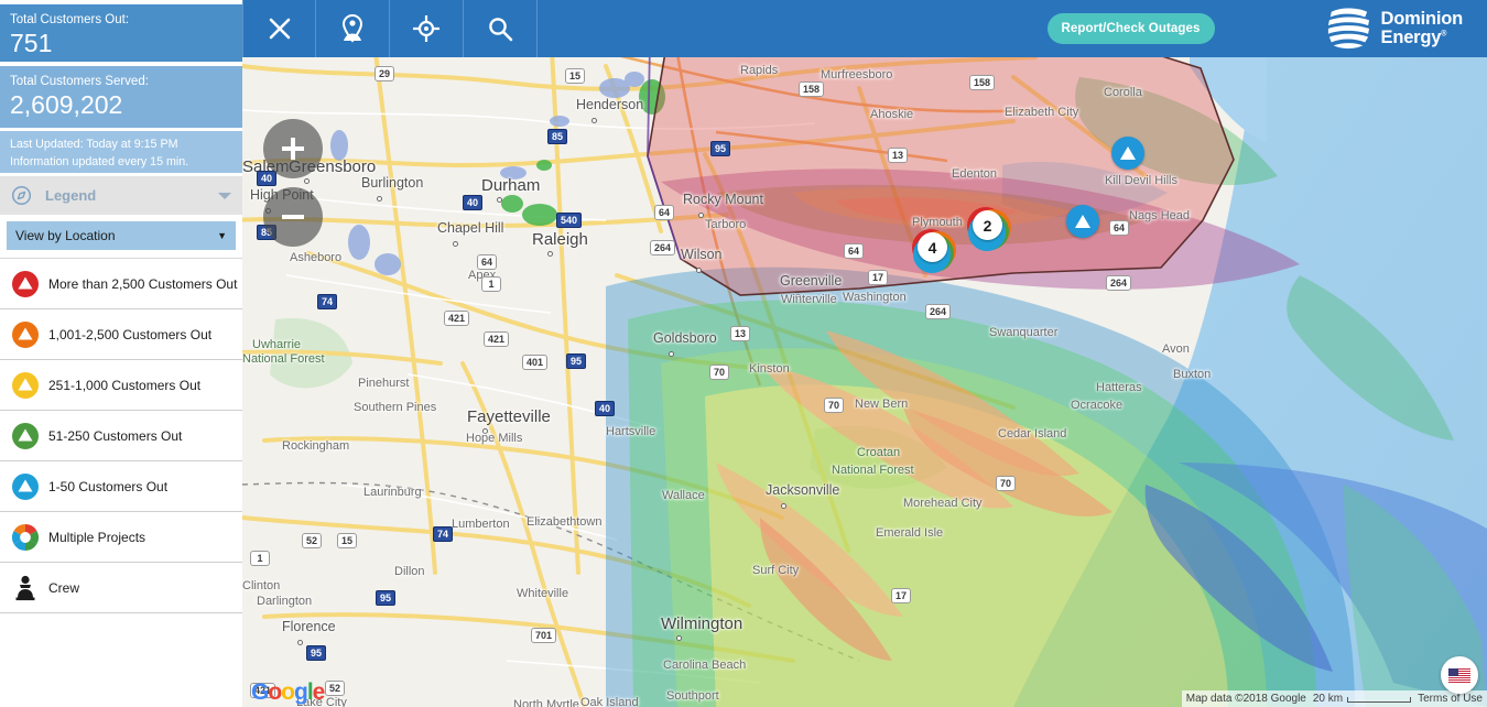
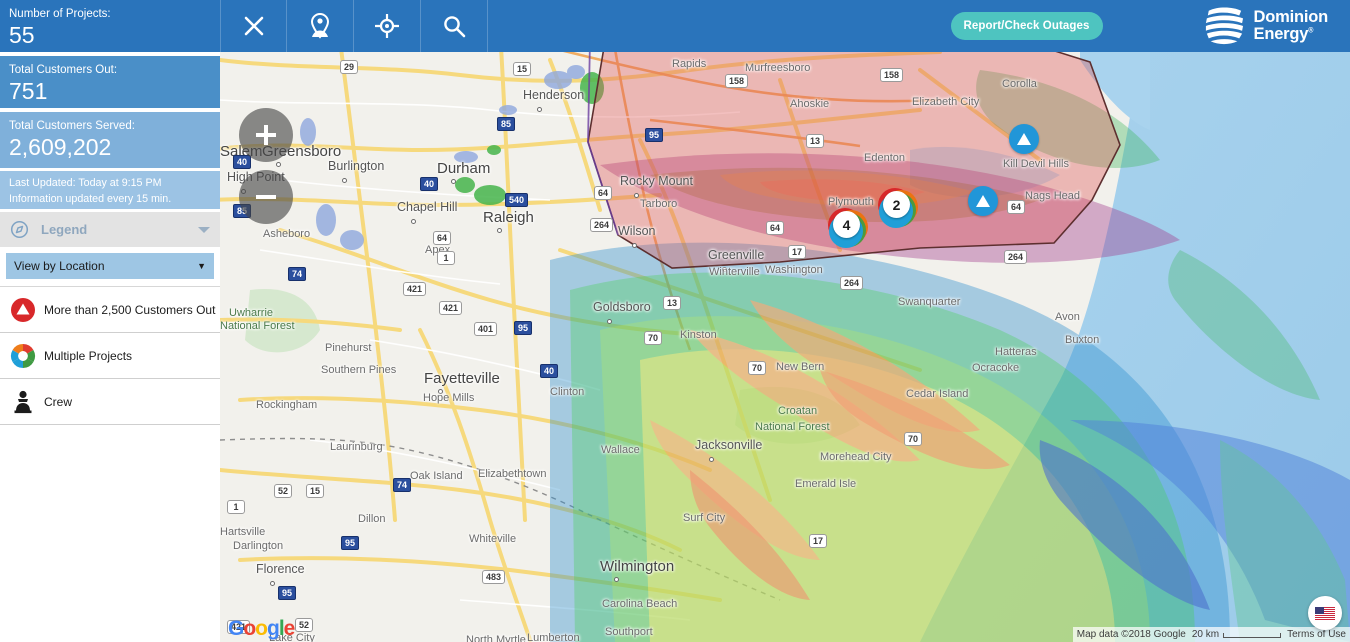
  Rapids
  Murfreesboro
  Ahoskie
  Elizabeth City
  Corolla
  Henderson
  Salem
  Greensboro
  Burlington
  Durham
  High Point
  Chapel Hill
  Raleigh
  Rocky Mount
  Tarboro
  Wilson
  Edenton
  Plymouth
  Nags Head
  Kill Devil Hills
  Greenville
  Washington
  Winterville
  Asheboro
  Apex
  Goldsboro
  Swanquarter
  Kinston
  New Bern
  Croatan
  National Forest
  Cedar Island
  Ocracoke
  Hatteras
  Buxton
  Avon
  Jacksonville
  Wallace
  Morehead City
  Emerald Isle
  Surf City
  Wilmington
  Carolina Beach
  Southport
- Oak Island
+ Lumberton
  North Myrtle
  Uwharrie
  National Forest
  Pinehurst
  Southern Pines
  Fayetteville
  Hope Mills
- Hartsville
+ Clinton
  Rockingham
  Laurinburg
- Lumberton
+ Oak Island
  Elizabethtown
  Dillon
  Whiteville
- Clinton
+ Hartsville
  Darlington
  Florence
  Lake City
  29
  15
  158
  158
  85
  95
  13
  40
  40
  64
  540
  64
  85
  264
  64
  64
  17
  1
  264
  264
  13
  74
  421
  421
  70
  70
  401
  95
  70
  40
  52
  15
  1
  74
  95
  95
- 701
+ 483
  17
  52
  421
  4
  2
  Google
  Map data ©2018 Google
  20 km
  Terms of Use
  Report/Check Outages
  Dominion
  Energy
+ Number of Projects:
+ 55
  Total Customers Out:
  751
  Total Customers Served:
  2,609,202
  Last Updated: Today at 9:15 PM
  Information updated every 15 min.
  Legend
  View by Location
  ▼
  More than 2,500 Customers Out
- 1,001-2,500 Customers Out
- 251-1,000 Customers Out
- 51-250 Customers Out
- 1-50 Customers Out
  Multiple Projects
  Crew
